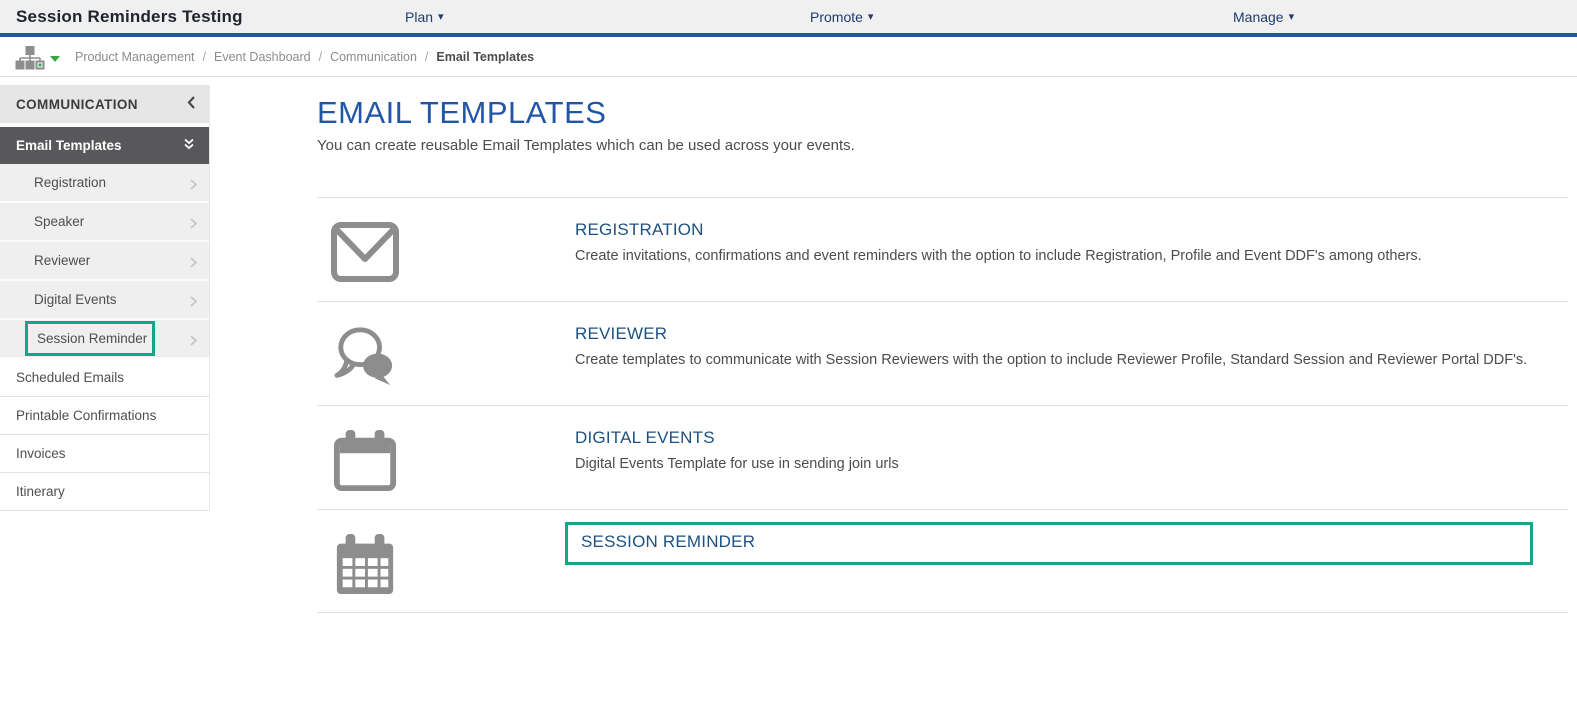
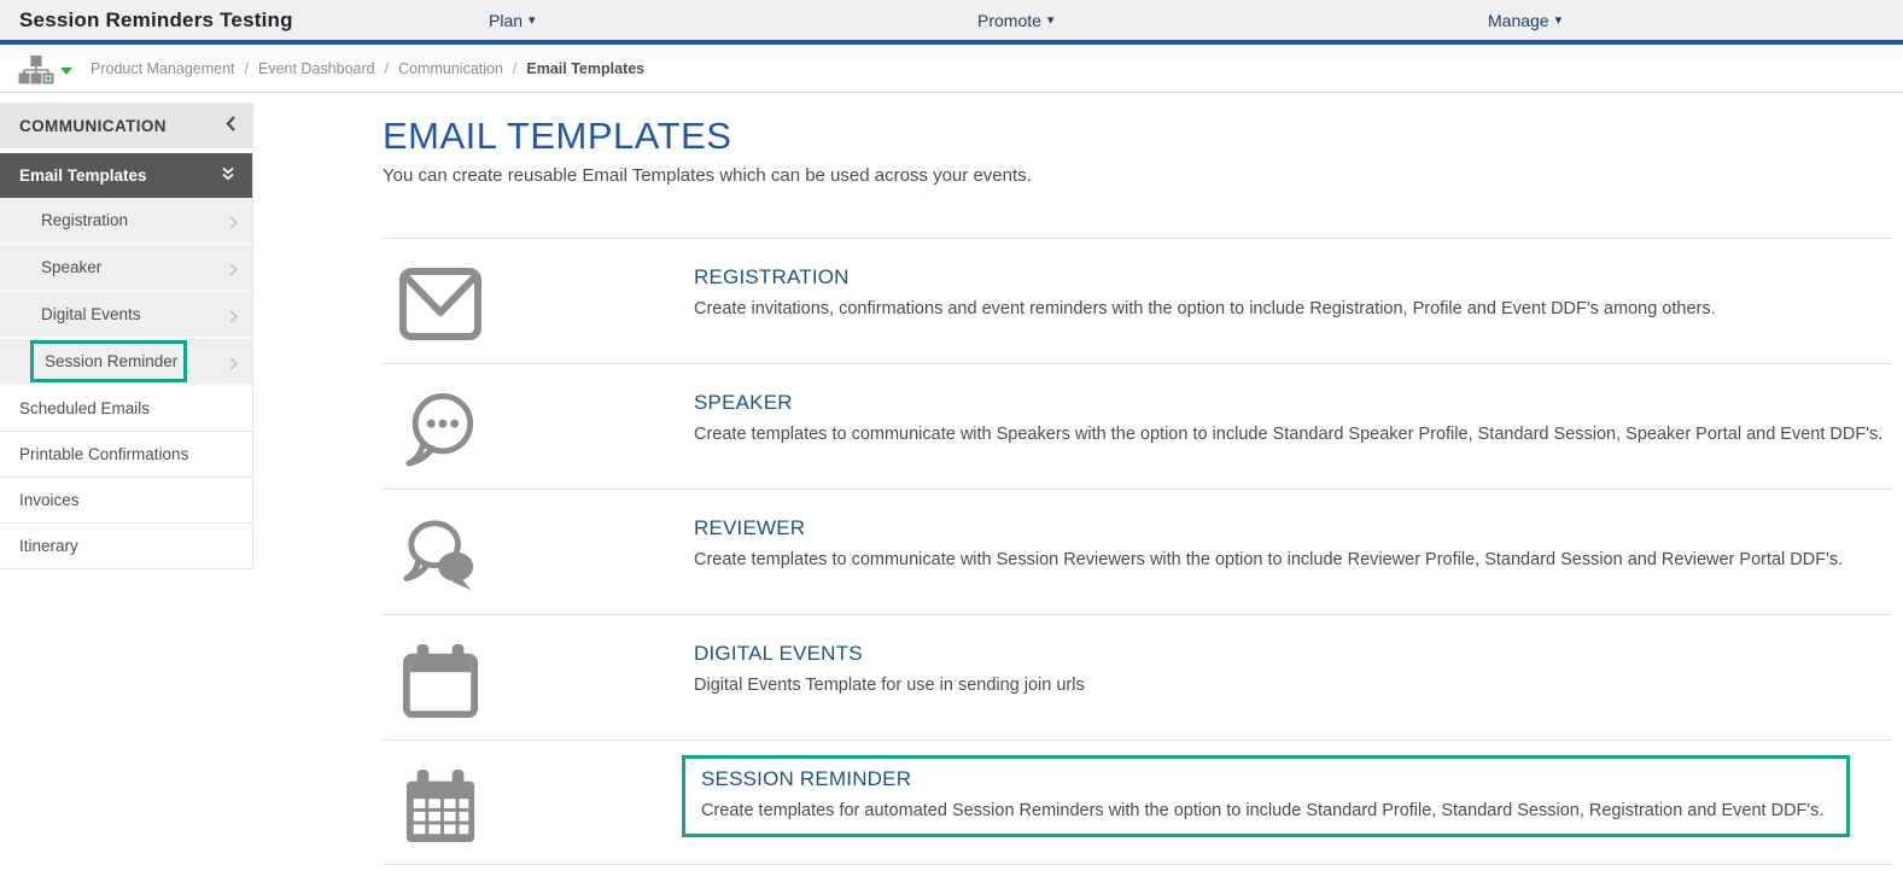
  Session Reminders Testing
  Plan
  ▾
  Promote
  ▾
  Manage
  ▾
  Product Management
  /
  Event Dashboard
  /
  Communication
  /
  Email Templates
  COMMUNICATION
  Email Templates
  Registration
  Speaker
- Reviewer
  Digital Events
  Session Reminder
  Scheduled Emails
  Printable Confirmations
  Invoices
  Itinerary
  EMAIL TEMPLATES
  You can create reusable Email Templates which can be used across your events.
  REGISTRATION
  Create invitations, confirmations and event reminders with the option to include Registration, Profile and Event DDF's among others.
+ SPEAKER
+ Create templates to communicate with Speakers with the option to include Standard Speaker Profile, Standard Session, Speaker Portal and Event DDF's.
  REVIEWER
  Create templates to communicate with Session Reviewers with the option to include Reviewer Profile, Standard Session and Reviewer Portal DDF's.
  DIGITAL EVENTS
  Digital Events Template for use in sending join urls
  SESSION REMINDER
+ Create templates for automated Session Reminders with the option to include Standard Profile, Standard Session, Registration and Event DDF's.
